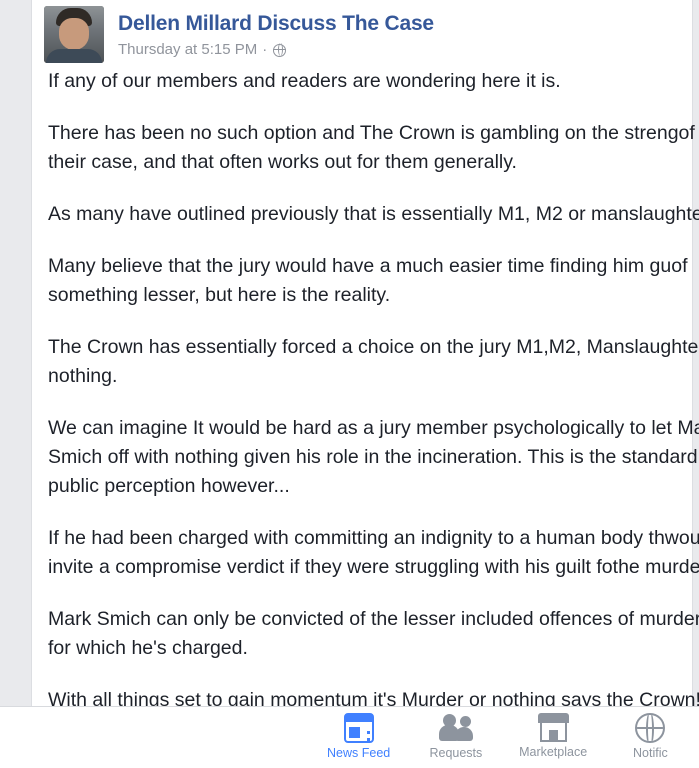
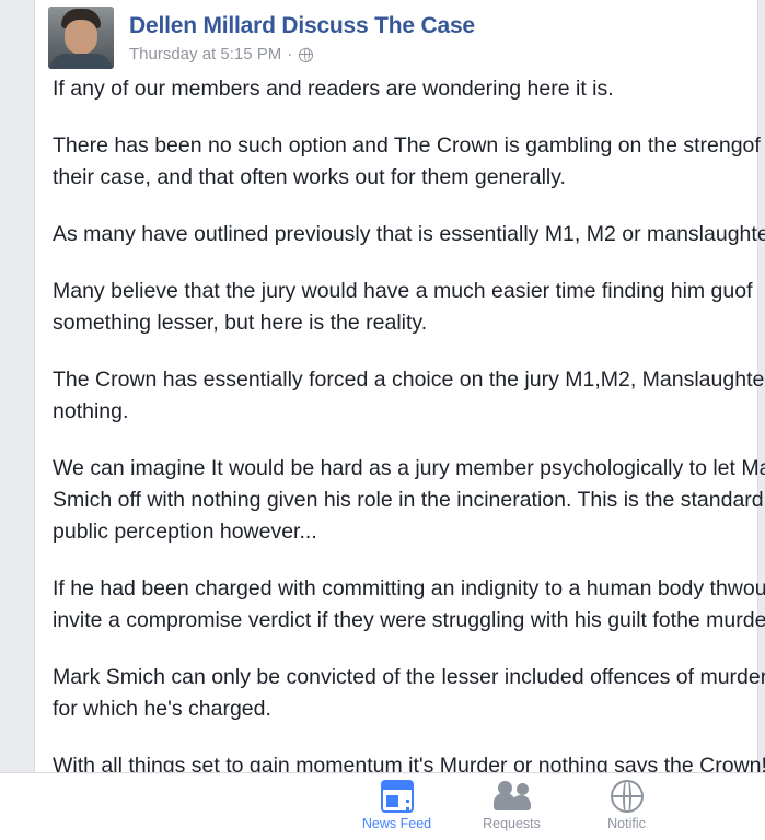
  Dellen Millard Discuss The Case
  Thursday at 5:15 PM
  ·
  If any of our members and readers are wondering here it is.
  There has been no such option and The Crown is gambling on the streng­of their case, and that often works out for them generally.
  As many have outlined previously that is essentially M1, M2 or manslaughte
  Many believe that the jury would have a much easier time finding him gu­of something lesser, but here is the reality.
  The Crown has essentially forced a choice on the jury M1,M2, Manslaughte nothing.
  We can imagine It would be hard as a jury member psychologically to let M Smich off with nothing given his role in the incineration. This is the standard public perception however...
  If he had been charged with committing an indignity to a human body th­wou invite a compromise verdict if they were struggling with his guilt fo­the murde
  Mark Smich can only be convicted of the lesser included offences of murder for which he's charged.
  With all things set to gain momentum it's Murder or nothing says the Crown!
  News Feed
  Requests
- Marketplace
  Notific
